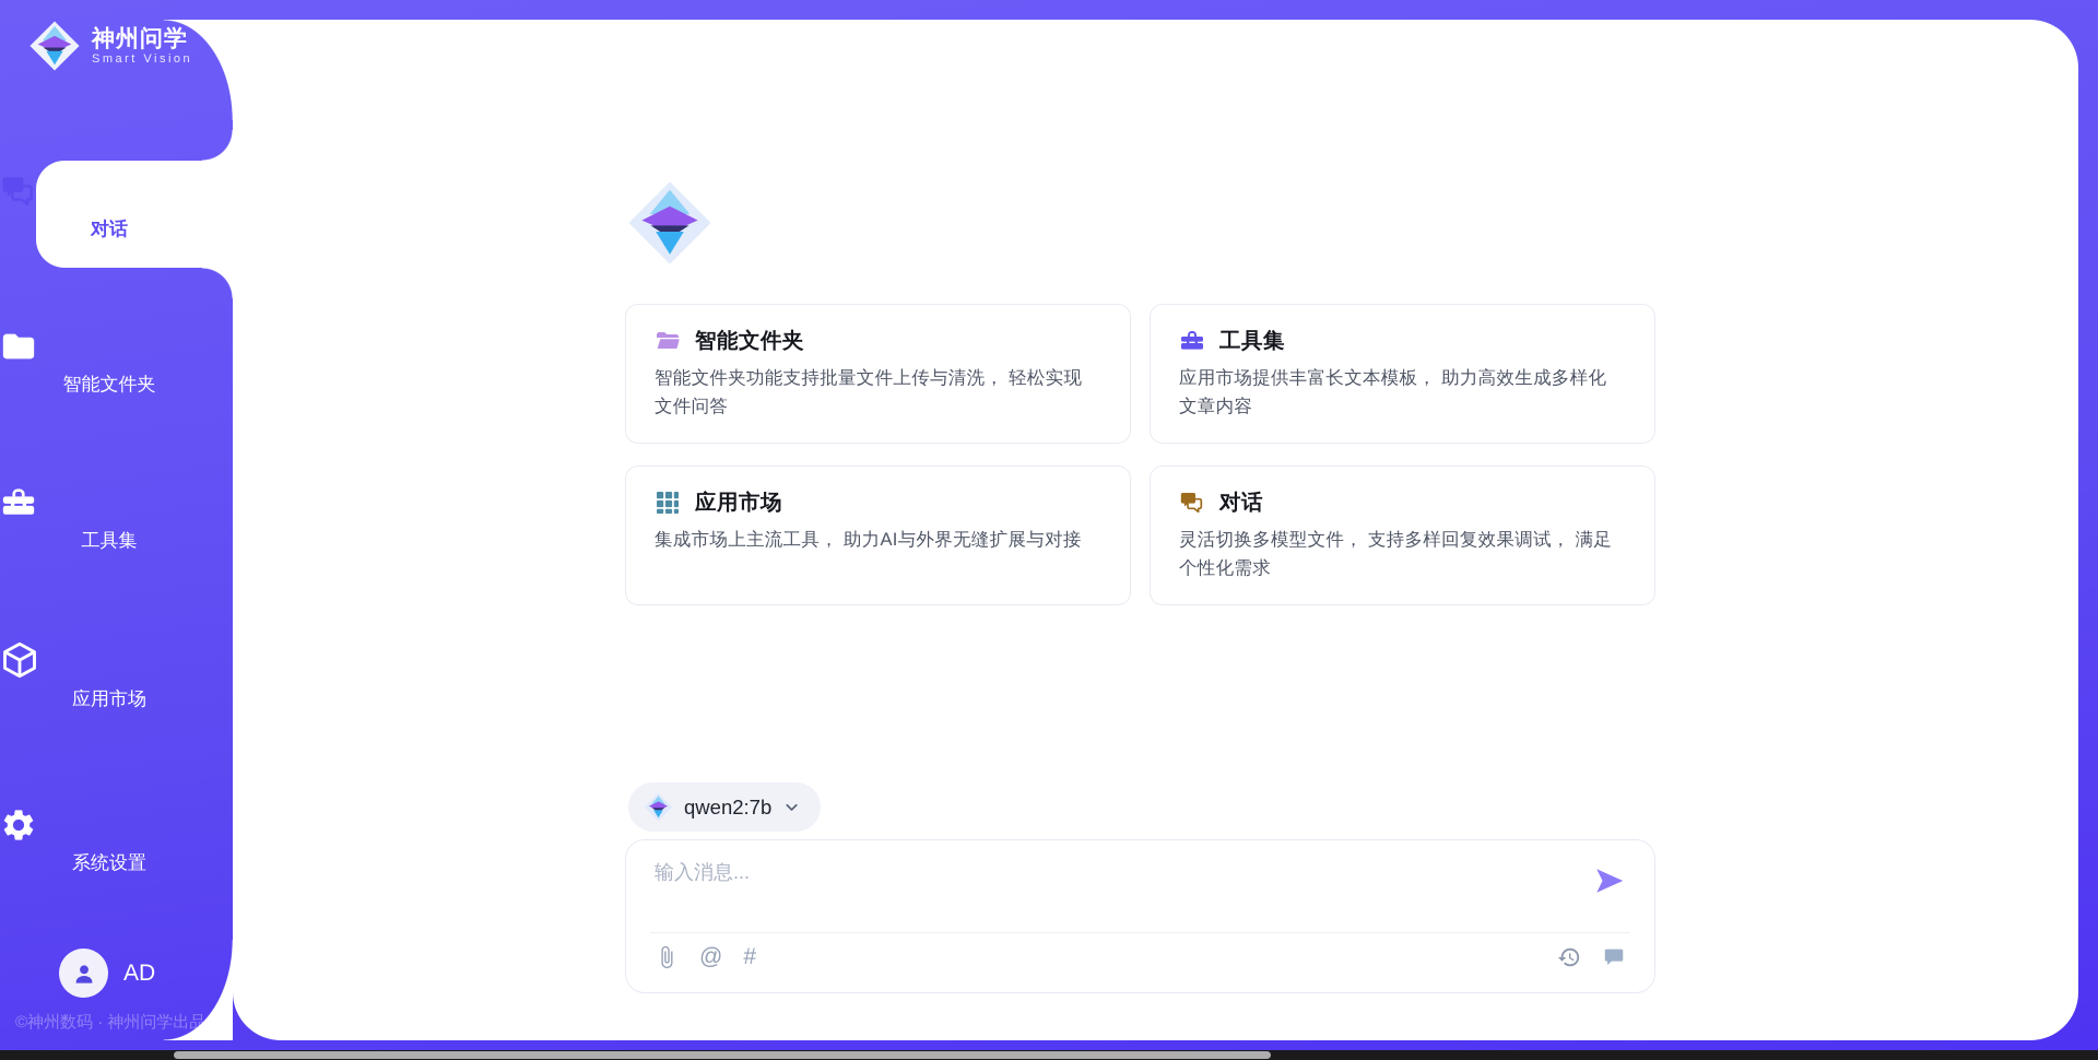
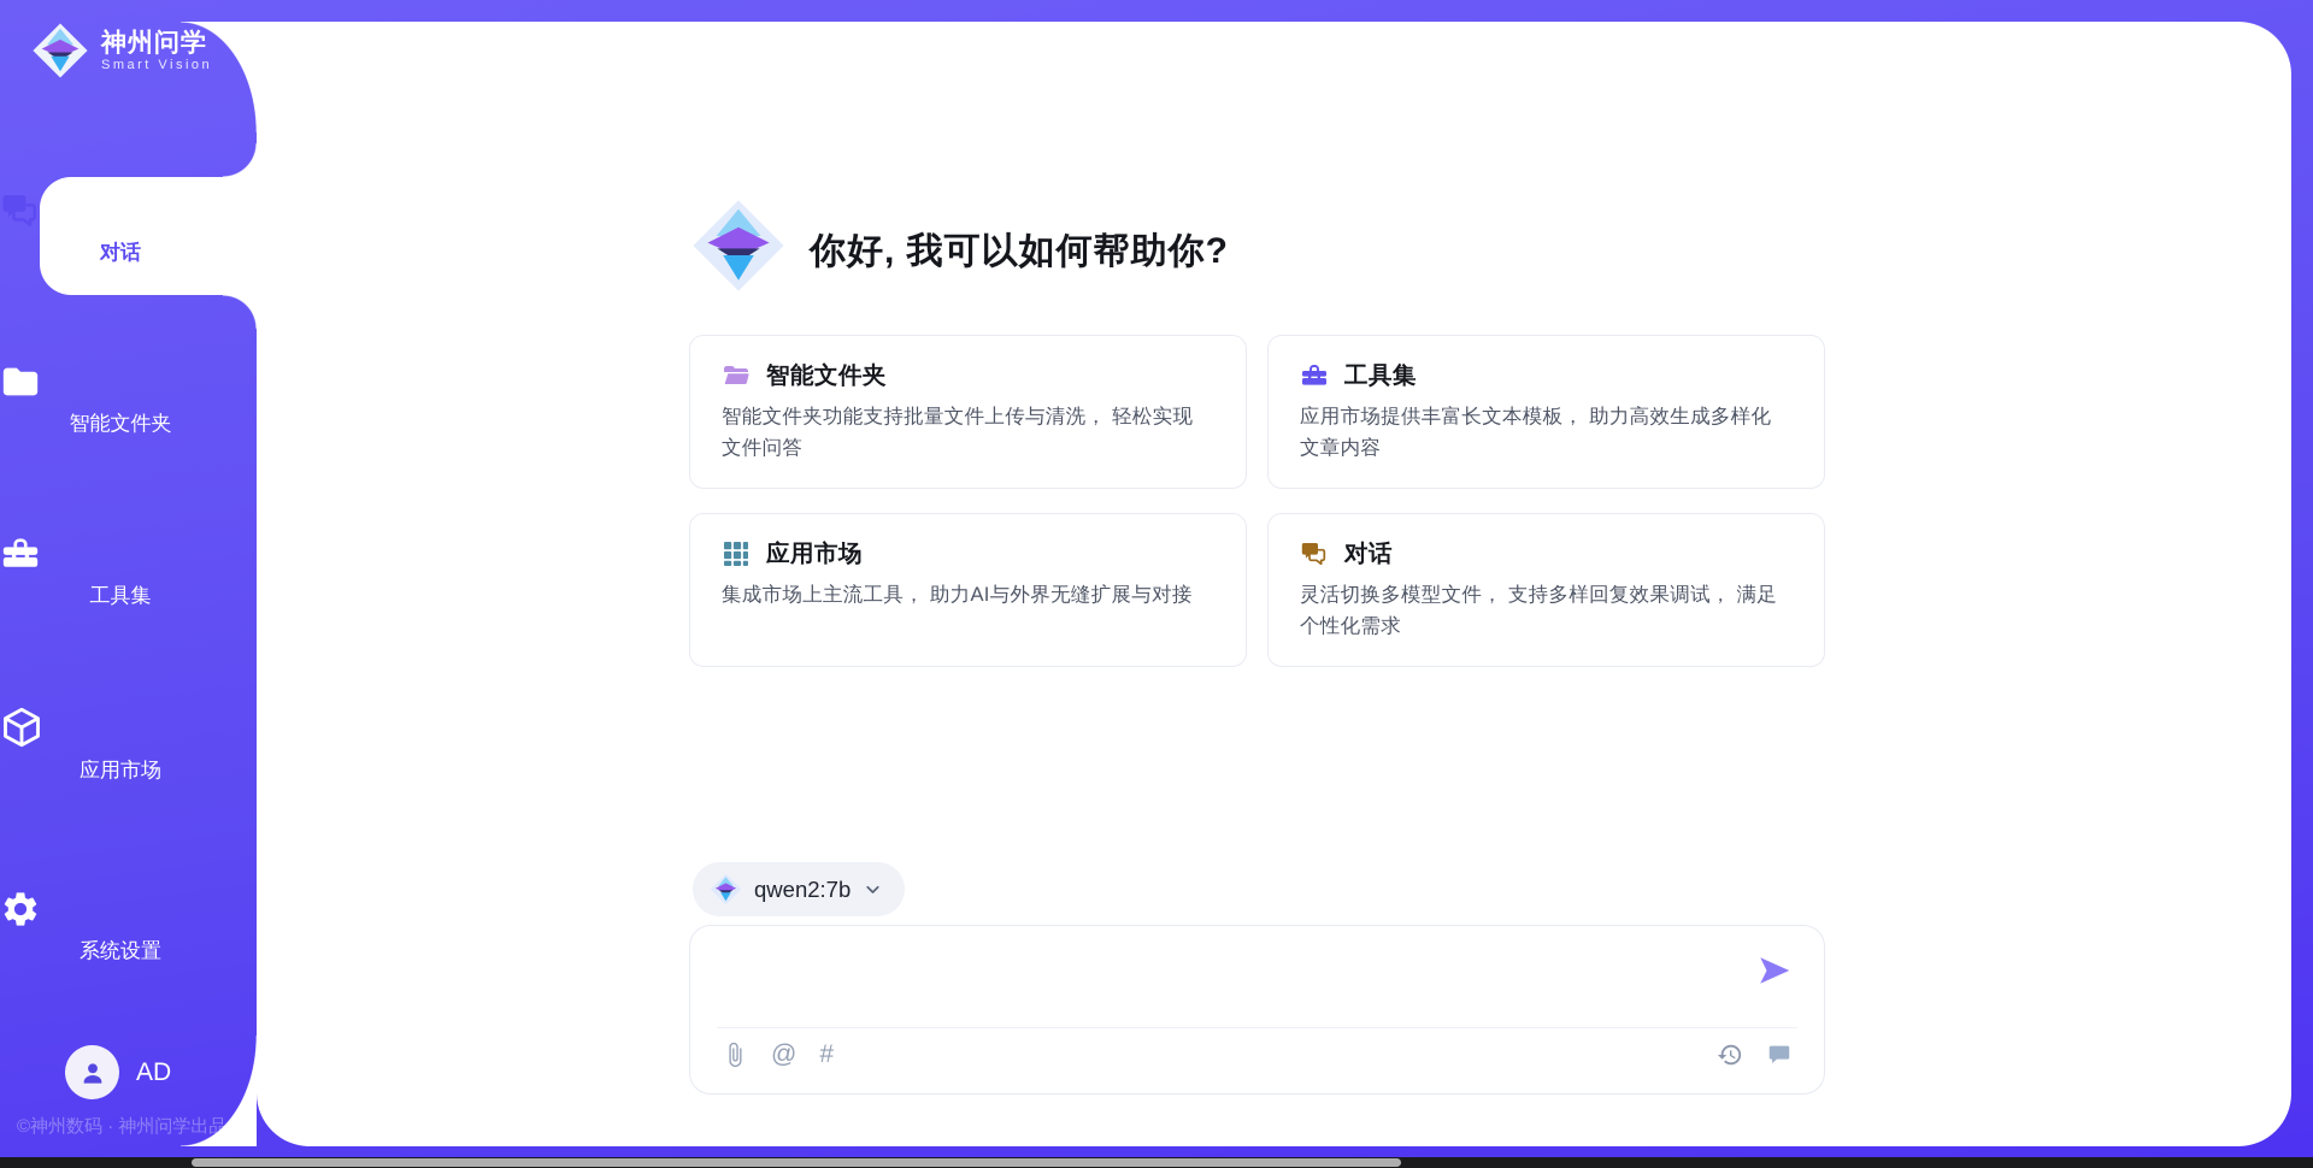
  神州问学
  Smart Vision
  对话
  智能文件夹
  工具集
  应用市场
  系统设置
  AD
  ©神州数码 · 神州问学出品
+ 你好, 我可以如何帮助你?
  智能文件夹
  智能文件夹功能支持批量文件上传与清洗， 轻松实现文件问答
  工具集
  应用市场提供丰富长文本模板， 助力高效生成多样化文章内容
  应用市场
  集成市场上主流工具， 助力AI与外界无缝扩展与对接
  对话
  灵活切换多模型文件， 支持多样回复效果调试， 满足个性化需求
  qwen2:7b
- 输入消息...
  @
  #
